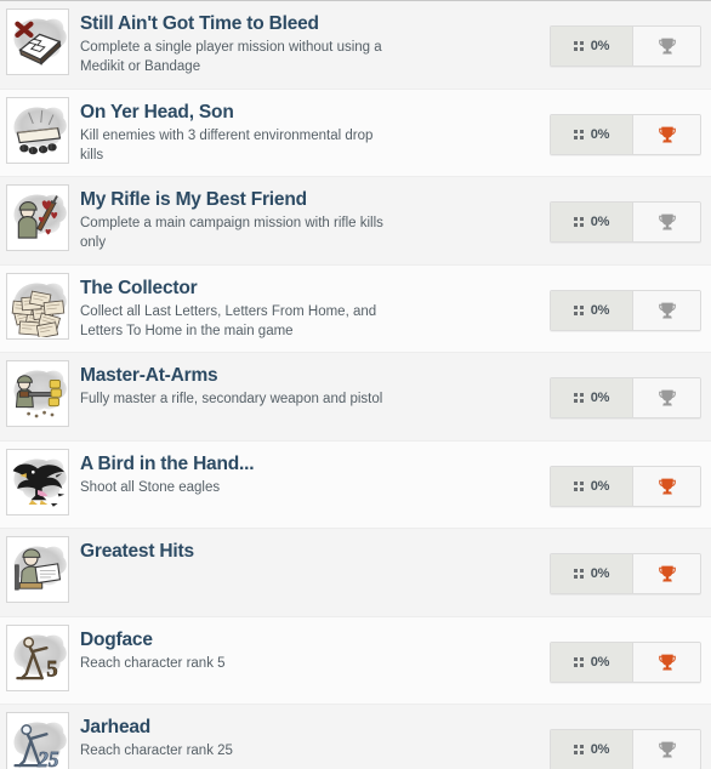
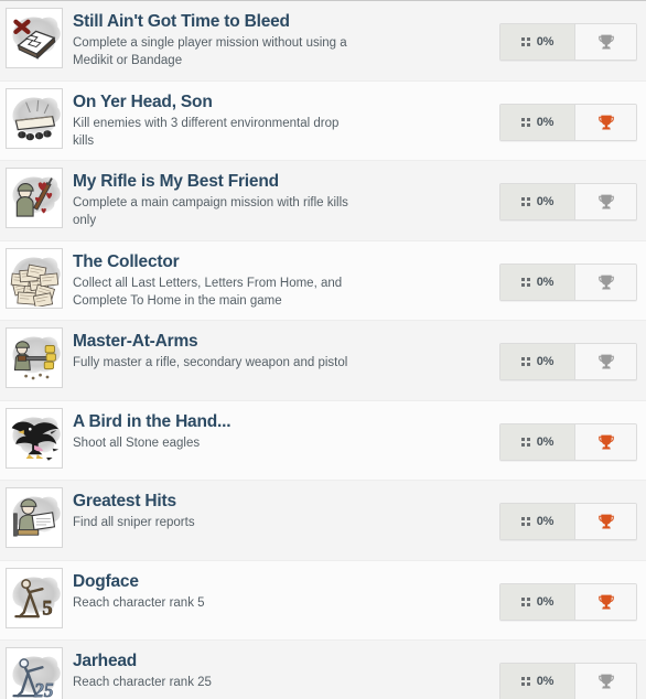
  Still Ain't Got Time to Bleed
  Complete a single player mission without using a Medikit or Bandage
  0%
  On Yer Head, Son
  Kill enemies with 3 different environmental drop kills
  0%
  My Rifle is My Best Friend
  Complete a main campaign mission with rifle kills only
  0%
  The Collector
- Collect all Last Letters, Letters From Home, and Letters To Home in the main game
+ Collect all Last Letters, Letters From Home, and Complete To Home in the main game
  0%
  Master-At-Arms
  Fully master a rifle, secondary weapon and pistol
  0%
  A Bird in the Hand...
  Shoot all Stone eagles
  0%
  Greatest Hits
+ Find all sniper reports
  0%
  5
  Dogface
  Reach character rank 5
  0%
  25
  Jarhead
  Reach character rank 25
  0%
